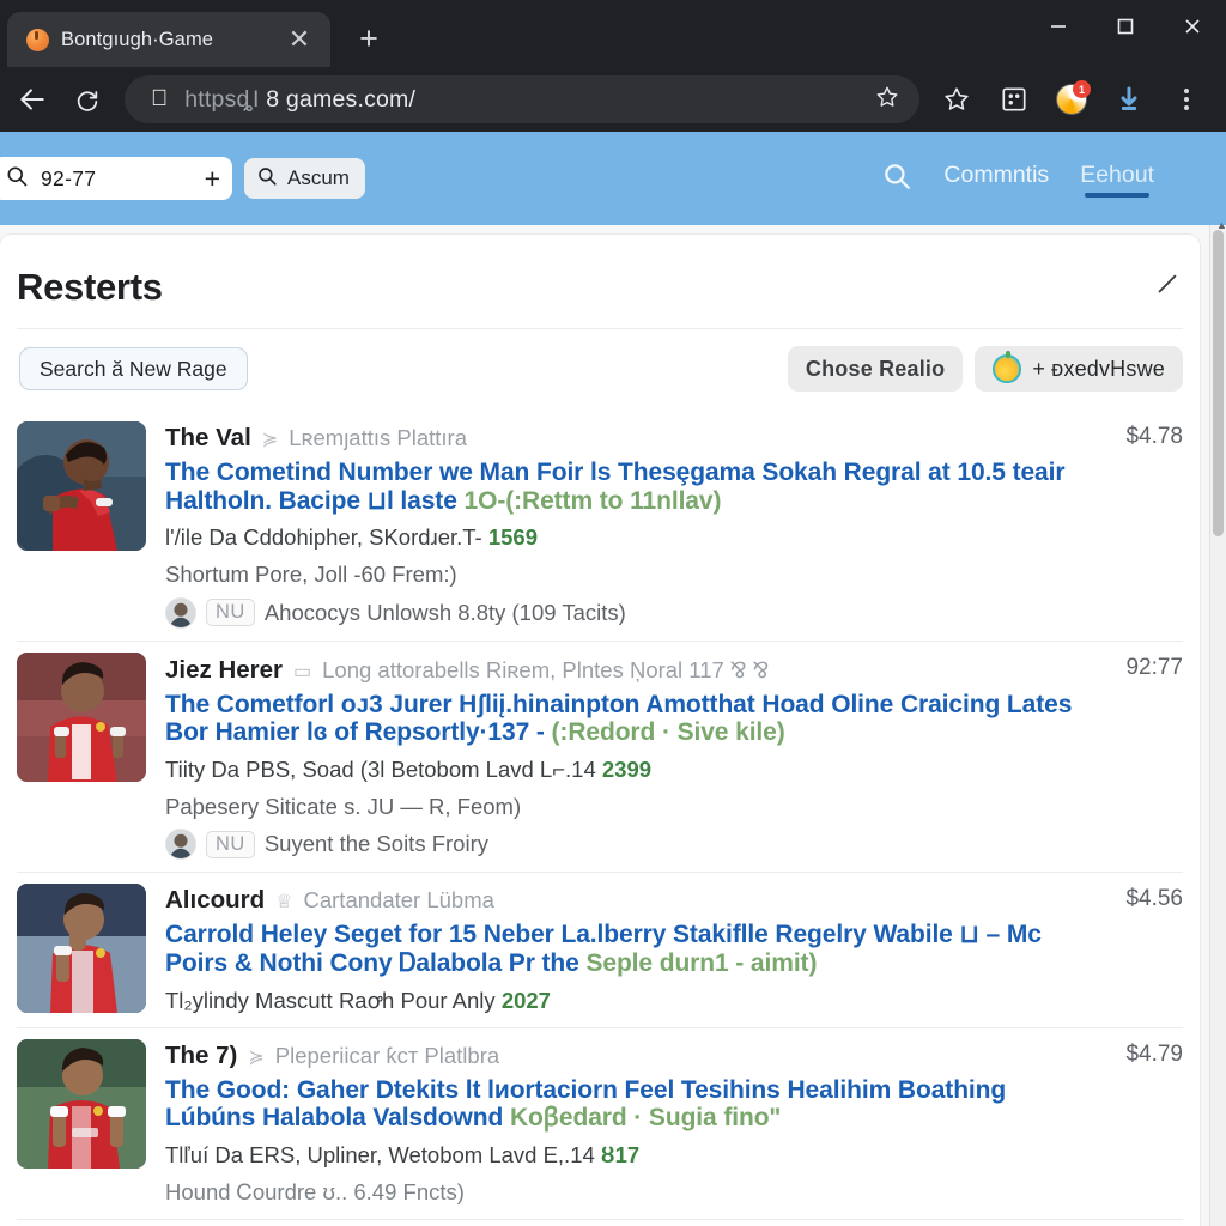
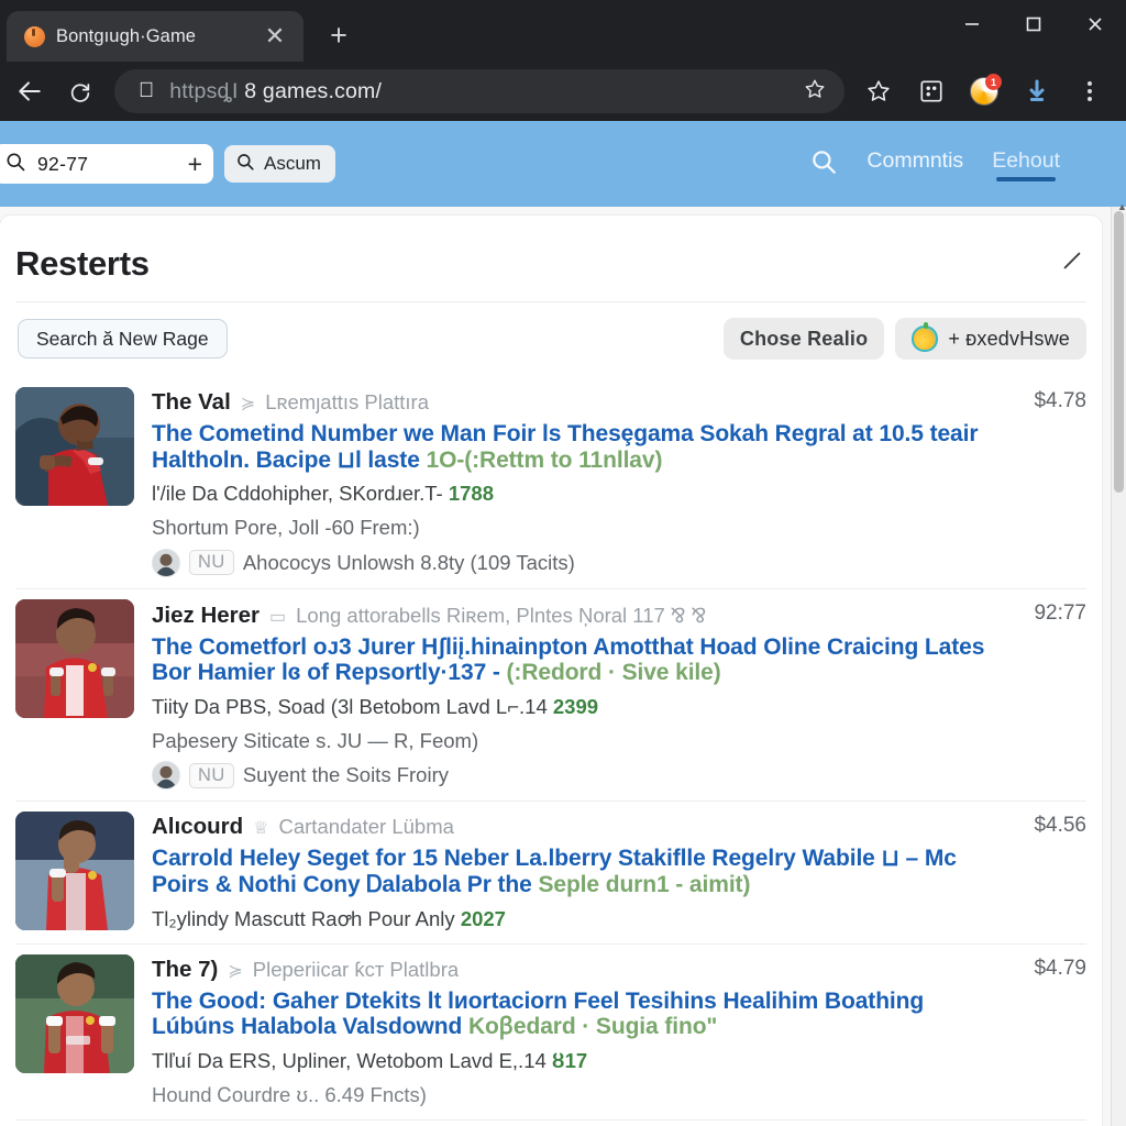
  Bontgıugh·Game
  ✕
  +
  
  httpsȡI 8 games.com/
  1
  92-77
  +
  Ascum
  Commntis
  Eehout
  Resterts
  Search ă New Rage
  Chose Realio
  + ᴆxedvHswe
  The Val
  ≽
  Lʀemȷattıs Plattıra
  The Cometind Number we Man Foir ls Thesȩgama Sokah Regral at 10.5 teair Haltholn. Bacipe ⊔l laste 1O-(:Rettm to 11nllaᴠ)
- l'/ile Da Cddohipher, SKordɹer.T- 1569
+ l'/ile Da Cddohipher, SKordɹer.T- 1788
  Shortum Pore, Joll -60 Frem:)
  NU
  Ahococys Unlowsh 8.8ty (109 Tacits)
  $4.78
  Jiez Herer
  ▭
  Long attorabells Riʀem, Plntes Ņoral 117 ⅋ ⅋
  The Cometforl oᴊ3 Jurer Hʃliį.hinainpton Amotthat Hoad Oline Craicing Lates Bor Hamier lɞ of Repsortly·137 - (:Redord · Sive kile)
  Tiity Da PBS, Soad (3l Betobom Lavd L⌐.14 2399
  Paþesery Siticate s. JU — R, Feom)
  NU
  Suyent the Soits Froiry
  92:77
  Alıcourd
  ♕
  Cartandater Lübma
  Carrold Heley Seget for 15 Neber La.lberry Stakiflle Regelry Wabile ⊔ – Mc Poirs & Nothi Cony Ꭰalabola Pr the Seple durn1 - aimit)
  Tl₂ylindy Mascutt Raꝍh Pour Anly 2027
  $4.56
  The 7)
  ≽
  Pleperiicar ƙᴄᴛ Platlbra
  The Good: Gaher Dtekits lt lᴎortaciorn Feel Tesihins Healihim Boathing Lúbúns Halabola Valsdownd Koꞵedard · Sugia fino"
  Tlľuí Da ERS, Upliner, Wetobom Lavd E,.14 ȣ17
  Hound Ꮯourdre ʊ.. 6.49 Fncts)
  $4.79
  ▲
